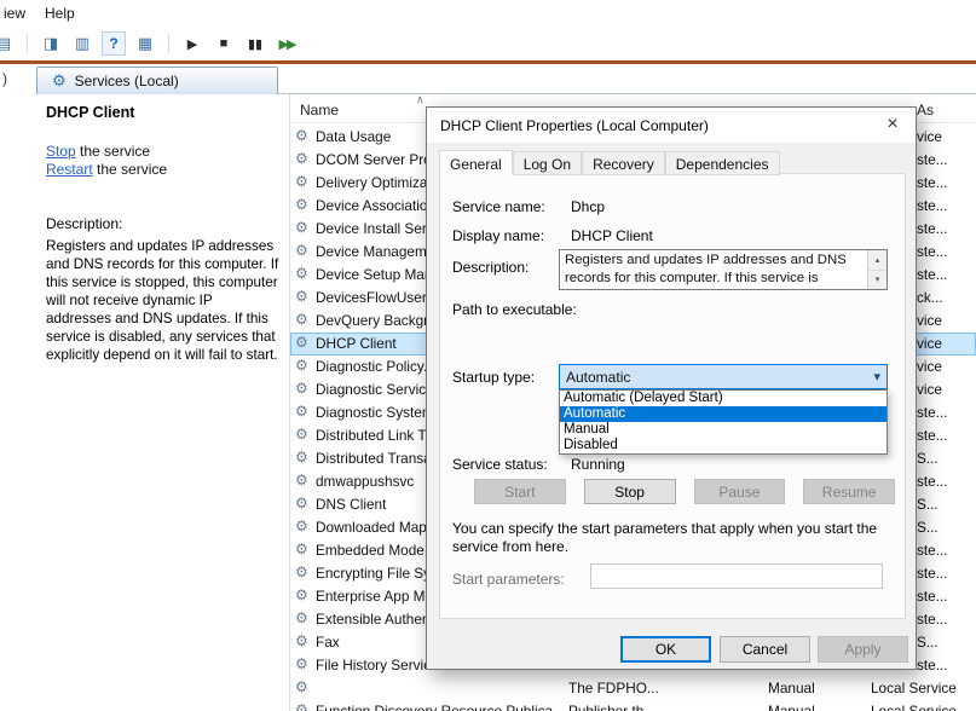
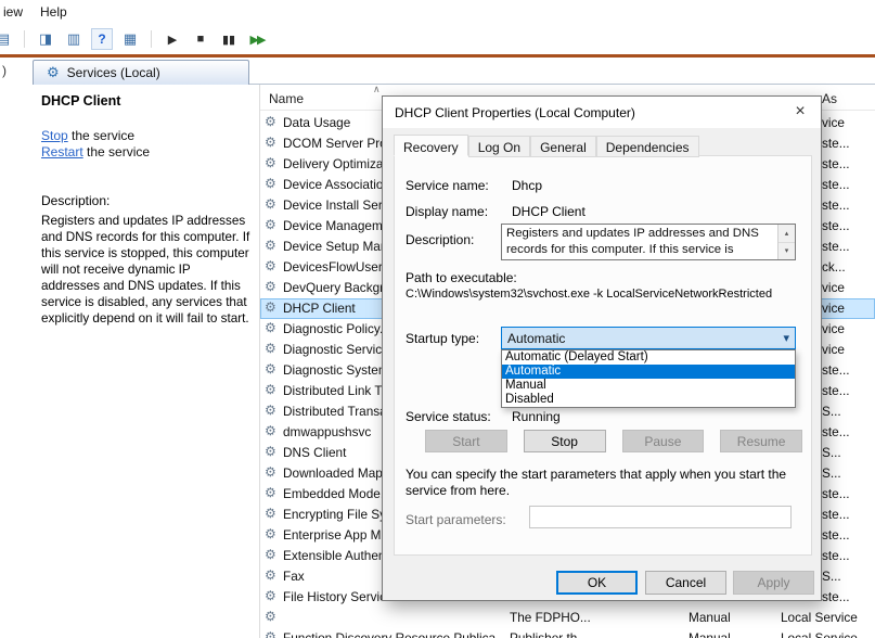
  iew
  Help
  ▤
  ◨
  ▥
  ?
  ▦
  ▶
  ■
  ▮▮
  ▶▶
  )
  ⚙
  Services (Local)
  DHCP Client
  Stop the service
  Restart the service
  Description:
  Registers and updates IP addresses and DNS records for this computer. If this service is stopped, this computer will not receive dynamic IP addresses and DNS updates. If this service is disabled, any services that explicitly depend on it will fail to start.
  Name
  ∧
  As
  ⚙
  Data Usage
  vice
  ⚙
  DCOM Server Pr
  ste...
  ⚙
  Delivery Optimiza
  ste...
  ⚙
  Device Associatio
  ste...
  ⚙
  Device Install Ser
  ste...
  ⚙
  Device Managem
  ste...
  ⚙
  Device Setup Ma
  ste...
  ⚙
  DevicesFlowUser
  ck...
  ⚙
  DevQuery Backg
  vice
  ⚙
  DHCP Client
  vice
  ⚙
  Diagnostic Policy
  vice
  ⚙
  Diagnostic Servic
  vice
  ⚙
  Diagnostic Syste
  ste...
  ⚙
  Distributed Link T
  ste...
  ⚙
  Distributed Trans
  S...
  ⚙
  dmwappushsvc
  ste...
  ⚙
  DNS Client
  S...
  ⚙
  Downloaded Map
  S...
  ⚙
  Embedded Mode
  ste...
  ⚙
  Encrypting File S
  ste...
  ⚙
  Enterprise App M
  ste...
  ⚙
  Extensible Authe
  ste...
  ⚙
  Fax
  S...
  ⚙
  File History Servi
  ste...
  ⚙
  The FDPHO...
  Manual
  Local Service
  ⚙
  DHCP Client Properties (Local Computer)
  ×
- General
+ Recovery
  Log On
- Recovery
+ General
  Dependencies
  Service name:
  Dhcp
  Display name:
  DHCP Client
  Description:
  Registers and updates IP addresses and DNS records for this computer. If this service is
  Path to executable:
+ C:\Windows\system32\svchost.exe -k LocalServiceNetworkRestricted
  Startup type:
  Automatic
  ▾
  Automatic (Delayed Start)
  Automatic
  Manual
  Disabled
  Service status:
  Running
  Start
  Stop
  Pause
  Resume
  You can specify the start parameters that apply when you start the service from here.
  Start parameters:
  OK
  Cancel
  Apply
